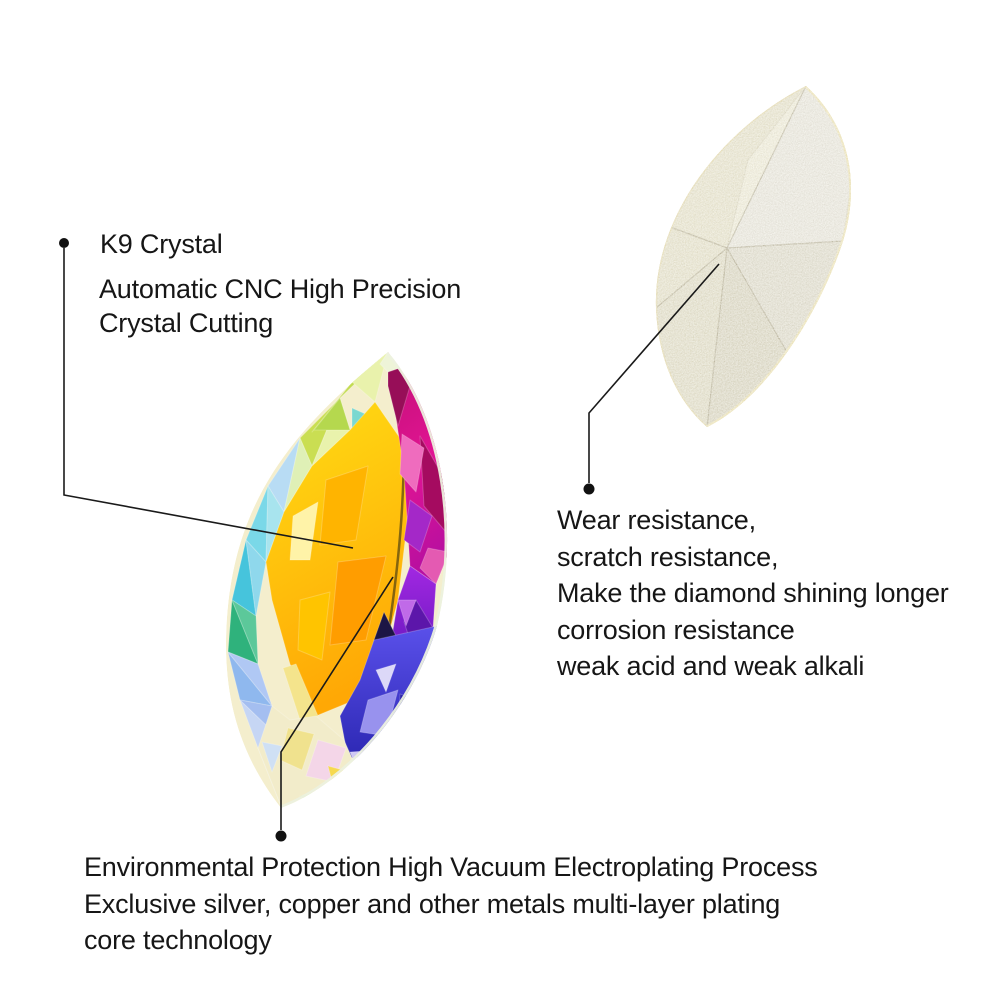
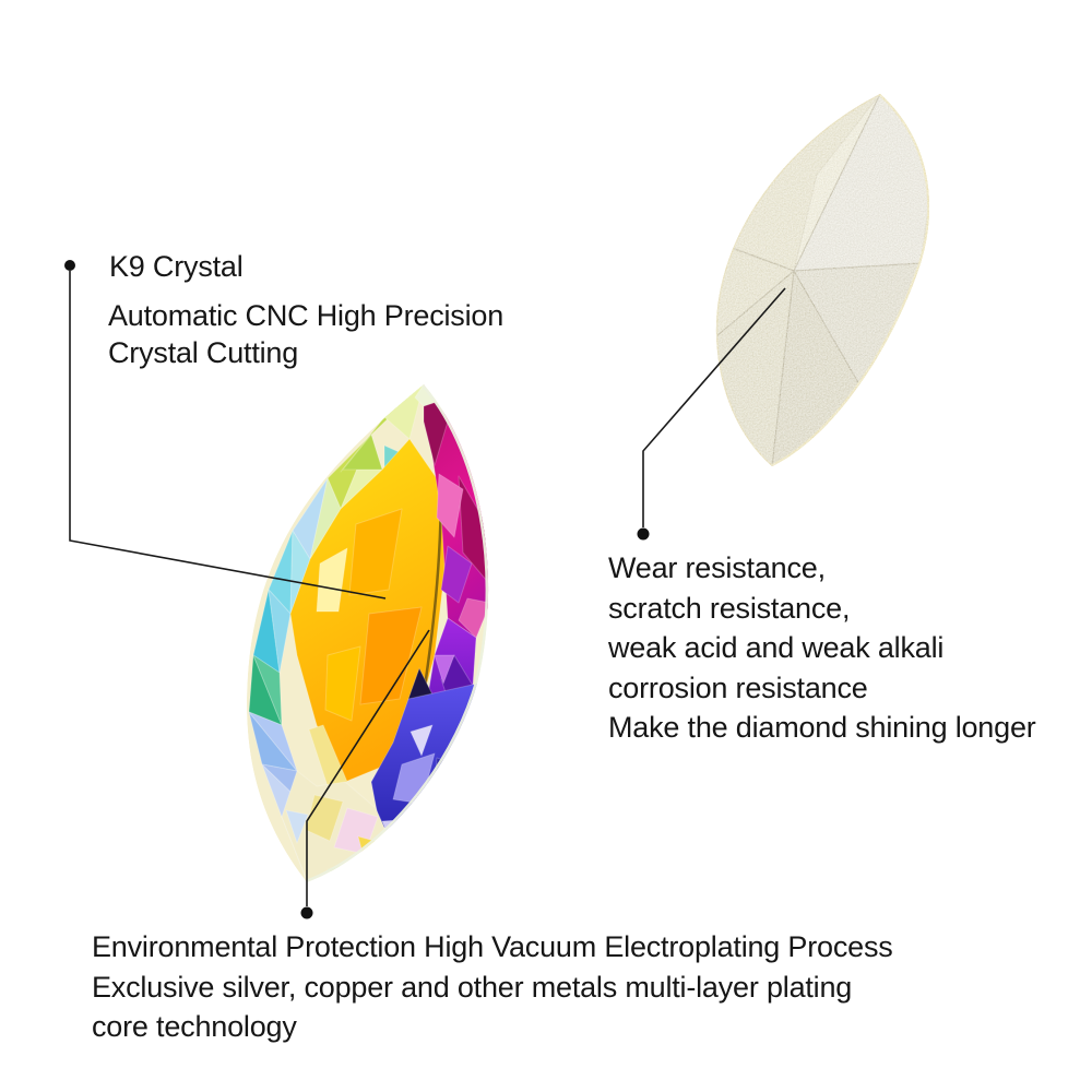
  K9 Crystal
  Automatic CNC High Precision
  Crystal Cutting
  Wear resistance,
  scratch resistance,
- Make the diamond shining longer
+ weak acid and weak alkali
  corrosion resistance
- weak acid and weak alkali
+ Make the diamond shining longer
  Environmental Protection High Vacuum Electroplating Process
  Exclusive silver, copper and other metals multi-layer plating
  core technology
